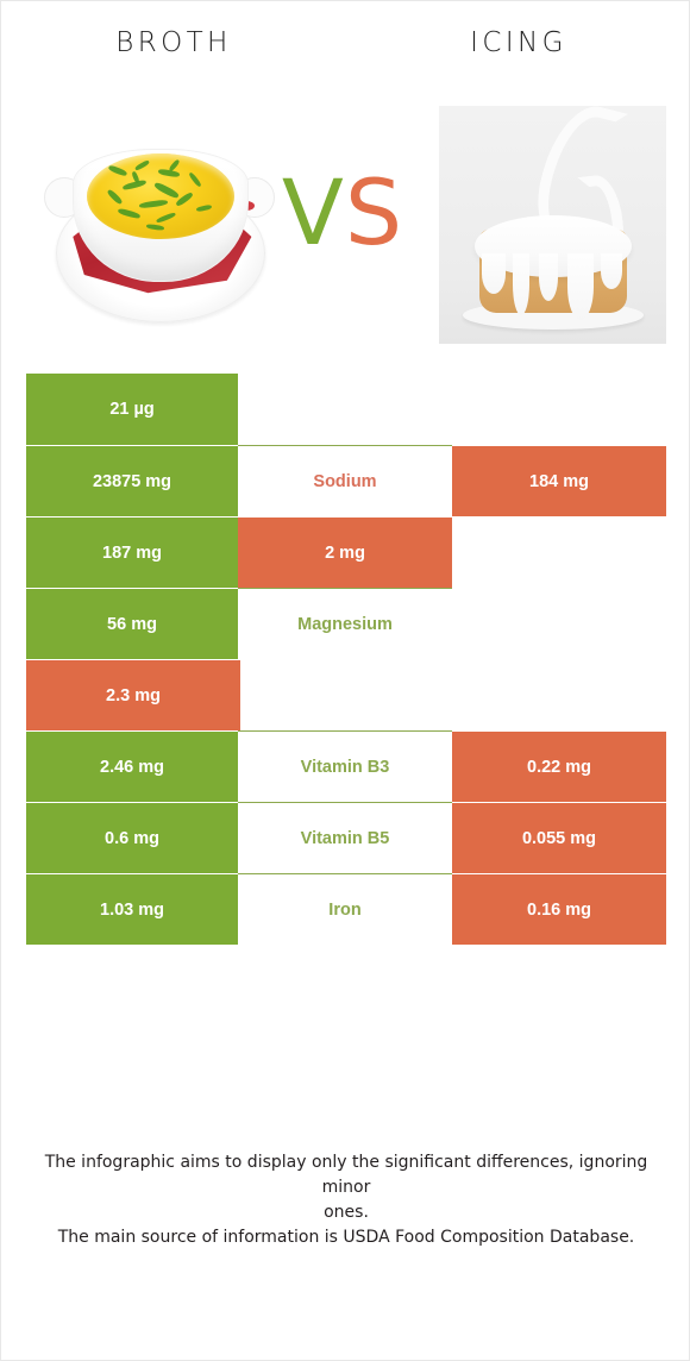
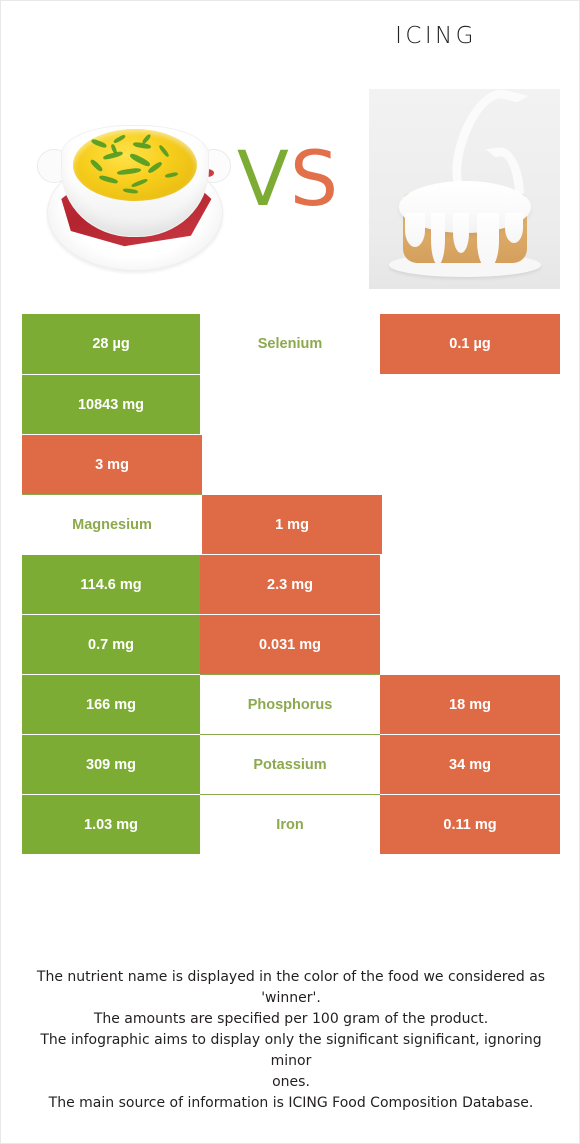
- BROTH
  ICING
  VS
- 21 µg
+ 28 µg
+ Selenium
+ 0.1 µg
- 23875 mg
+ 10843 mg
- Sodium
- 184 mg
- 187 mg
- 2 mg
+ 3 mg
- 56 mg
  Magnesium
+ 1 mg
+ 114.6 mg
  2.3 mg
- 2.46 mg
- Vitamin B3
- 0.22 mg
- 0.6 mg
+ 0.7 mg
- Vitamin B5
- 0.055 mg
+ 0.031 mg
+ 166 mg
+ Phosphorus
+ 18 mg
+ 309 mg
+ Potassium
+ 34 mg
  1.03 mg
  Iron
- 0.16 mg
+ 0.11 mg
+ The nutrient name is displayed in the color of the food we considered as
+ 'winner'.
+ The amounts are specified per 100 gram of the product.
- The infographic aims to display only the significant differences, ignoring minor
+ The infographic aims to display only the significant significant, ignoring minor
  ones.
- The main source of information is USDA Food Composition Database.
+ The main source of information is ICING Food Composition Database.
